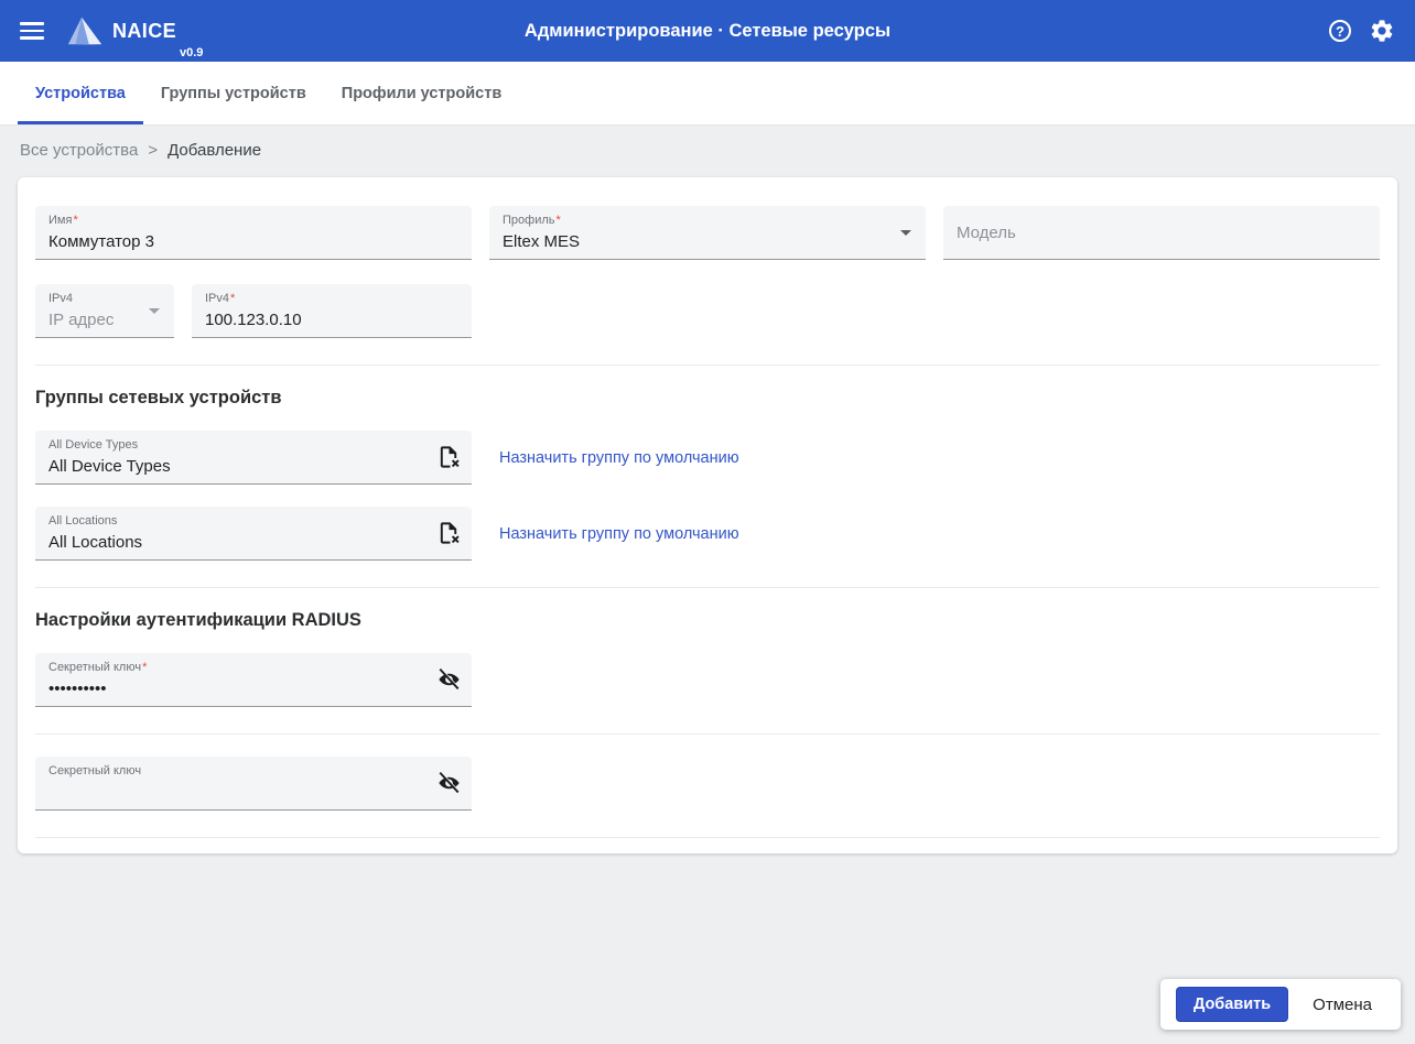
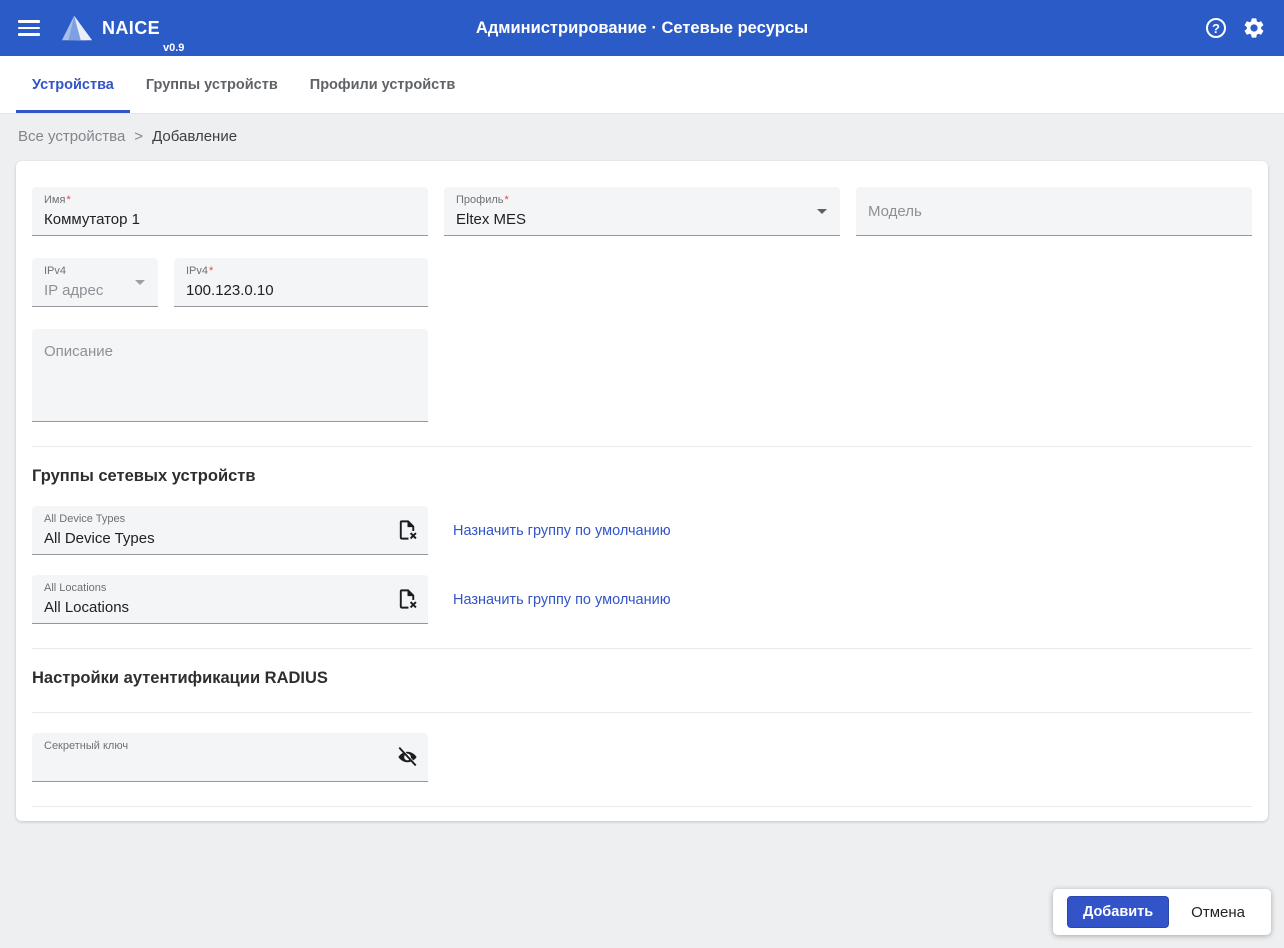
  NAICE
  v0.9
  Администрирование · Сетевые ресурсы
  ?
  Устройства
  Группы устройств
  Профили устройств
  Все устройства
  >
  Добавление
  Имя*
- Коммутатор 3
+ Коммутатор 1
  Профиль*
  Eltex MES
  Модель
  IPv4
  IP адрес
  IPv4*
  100.123.0.10
+ Описание
  Группы сетевых устройств
  All Device Types
  All Device Types
  Назначить группу по умолчанию
  All Locations
  All Locations
  Назначить группу по умолчанию
  Настройки аутентификации RADIUS
- Секретный ключ*
- ••••••••••
  Секретный ключ
  Добавить
  Отмена
